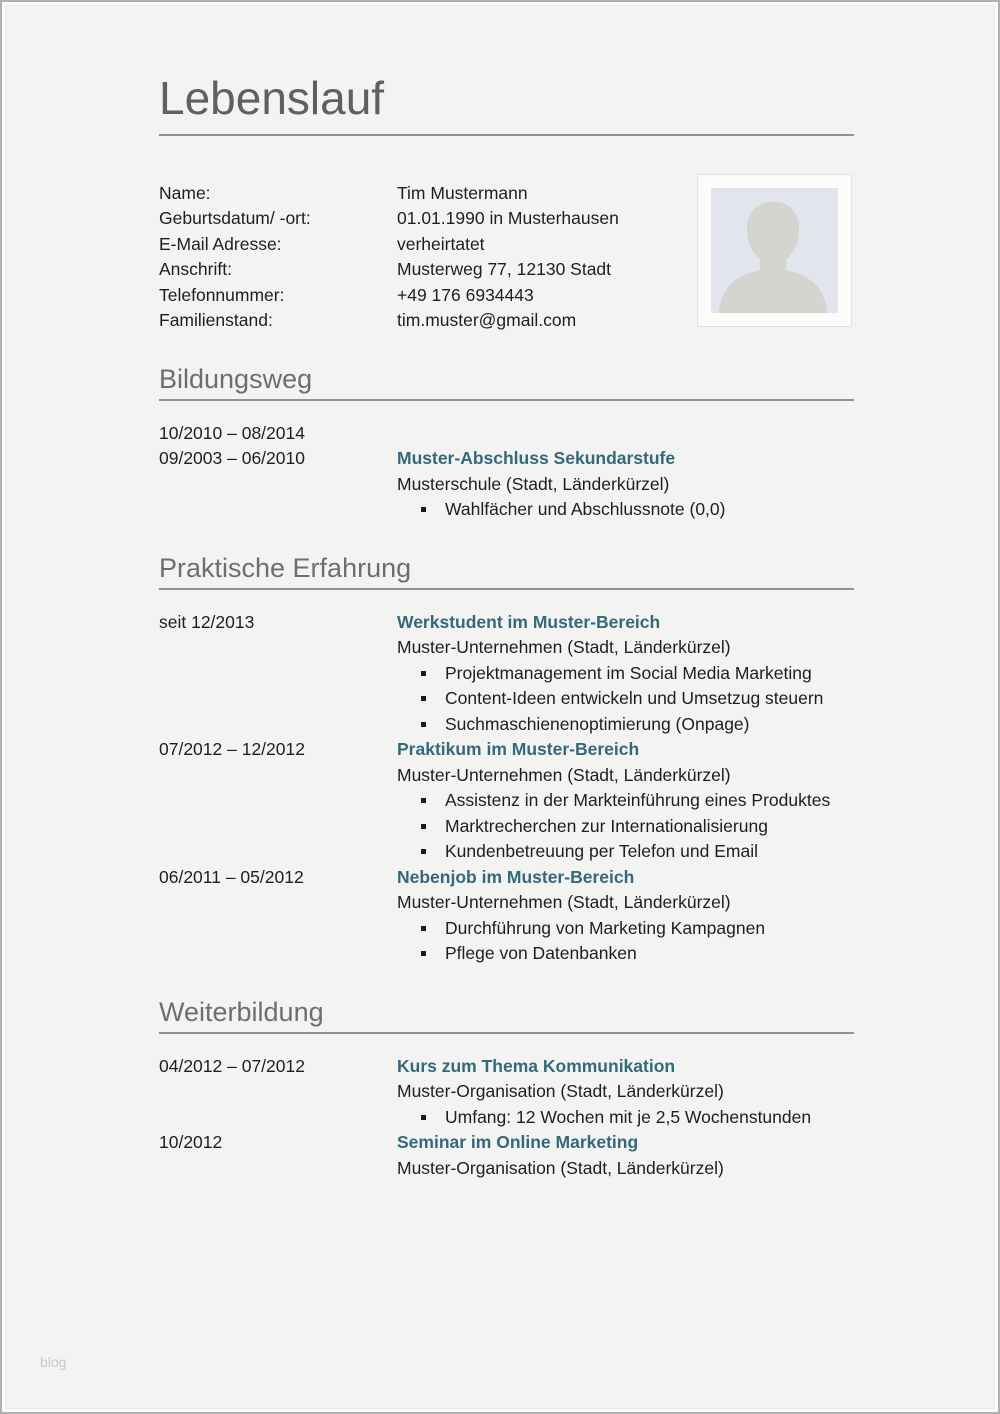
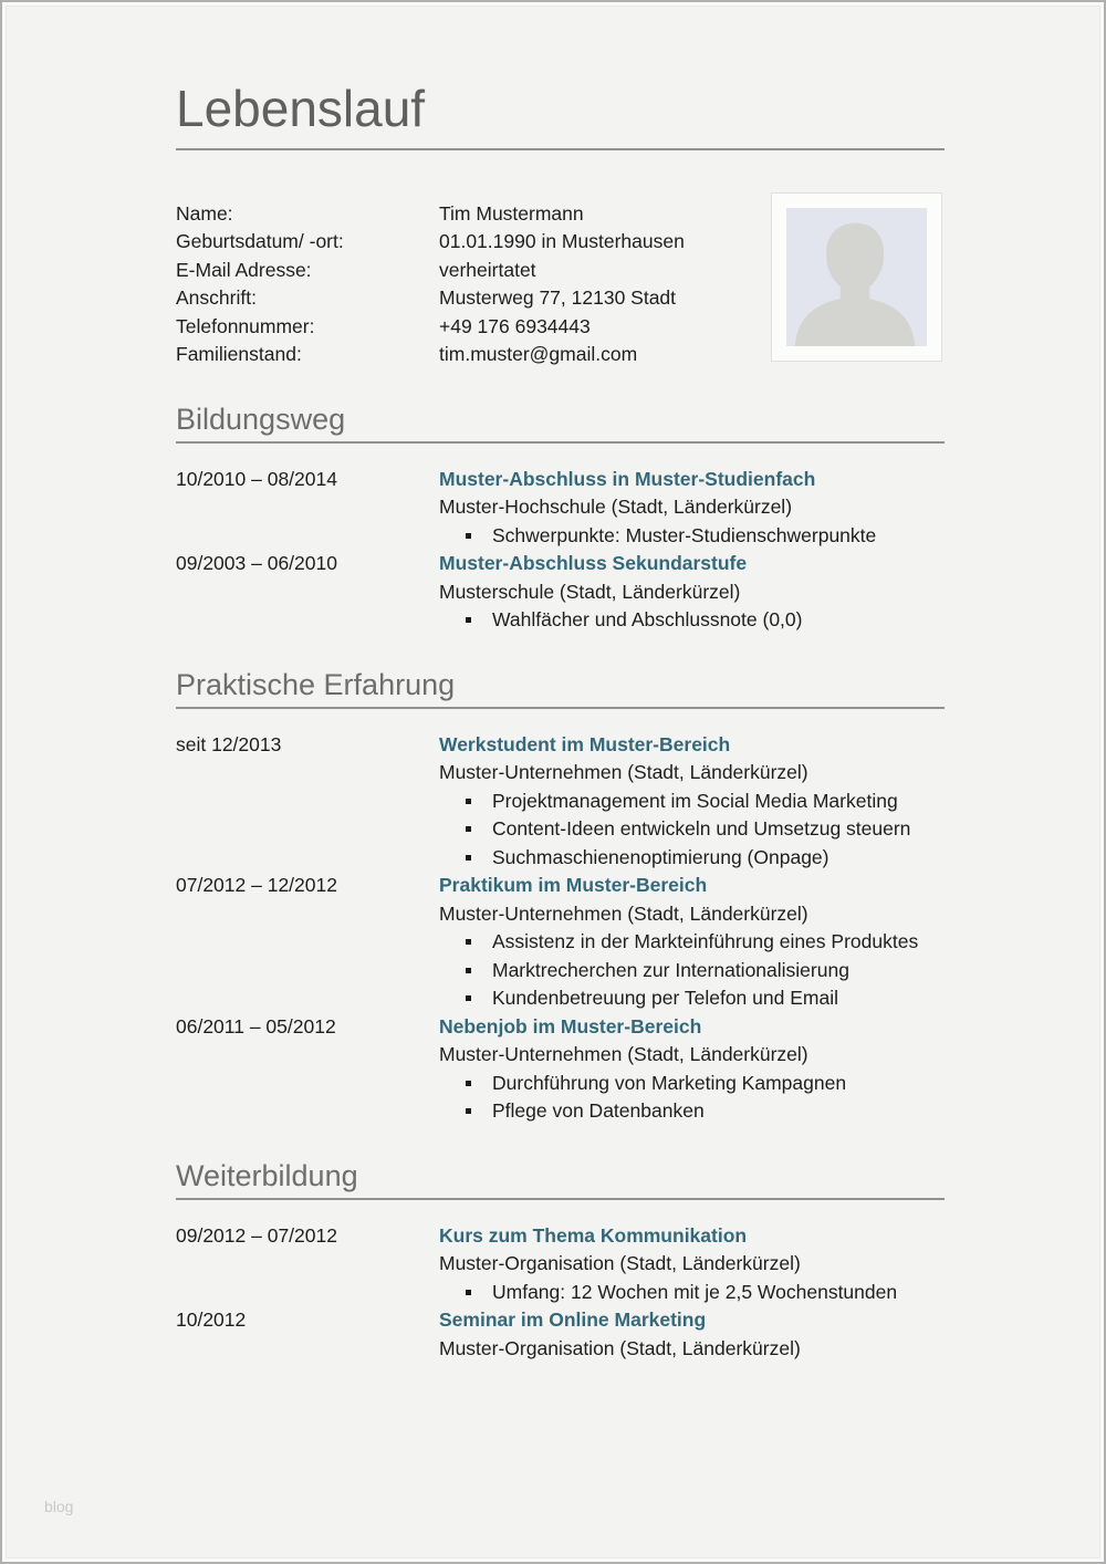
  Lebenslauf
  Name:
  Tim Mustermann
  Geburtsdatum/ -ort:
  01.01.1990 in Musterhausen
  E-Mail Adresse:
  verheirtatet
  Anschrift:
  Musterweg 77, 12130 Stadt
  Telefonnummer:
  +49 176 6934443
  Familienstand:
  tim.muster@gmail.com
  Bildungsweg
  10/2010 – 08/2014
+ Muster-Abschluss in Muster-Studienfach
+ Muster-Hochschule (Stadt, Länderkürzel)
+ Schwerpunkte: Muster-Studienschwerpunkte
  09/2003 – 06/2010
  Muster-Abschluss Sekundarstufe
  Musterschule (Stadt, Länderkürzel)
  Wahlfächer und Abschlussnote (0,0)
  Praktische Erfahrung
  seit 12/2013
  Werkstudent im Muster-Bereich
  Muster-Unternehmen (Stadt, Länderkürzel)
  Projektmanagement im Social Media Marketing
  Content-Ideen entwickeln und Umsetzug steuern
  Suchmaschienenoptimierung (Onpage)
  07/2012 – 12/2012
  Praktikum im Muster-Bereich
  Muster-Unternehmen (Stadt, Länderkürzel)
  Assistenz in der Markteinführung eines Produktes
  Marktrecherchen zur Internationalisierung
  Kundenbetreuung per Telefon und Email
  06/2011 – 05/2012
  Nebenjob im Muster-Bereich
  Muster-Unternehmen (Stadt, Länderkürzel)
  Durchführung von Marketing Kampagnen
  Pflege von Datenbanken
  Weiterbildung
- 04/2012 – 07/2012
+ 09/2012 – 07/2012
  Kurs zum Thema Kommunikation
  Muster-Organisation (Stadt, Länderkürzel)
  Umfang: 12 Wochen mit je 2,5 Wochenstunden
  10/2012
  Seminar im Online Marketing
  Muster-Organisation (Stadt, Länderkürzel)
  blog
